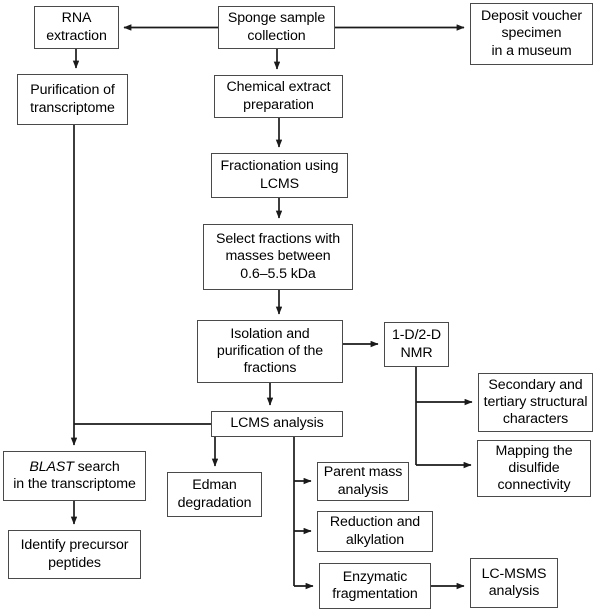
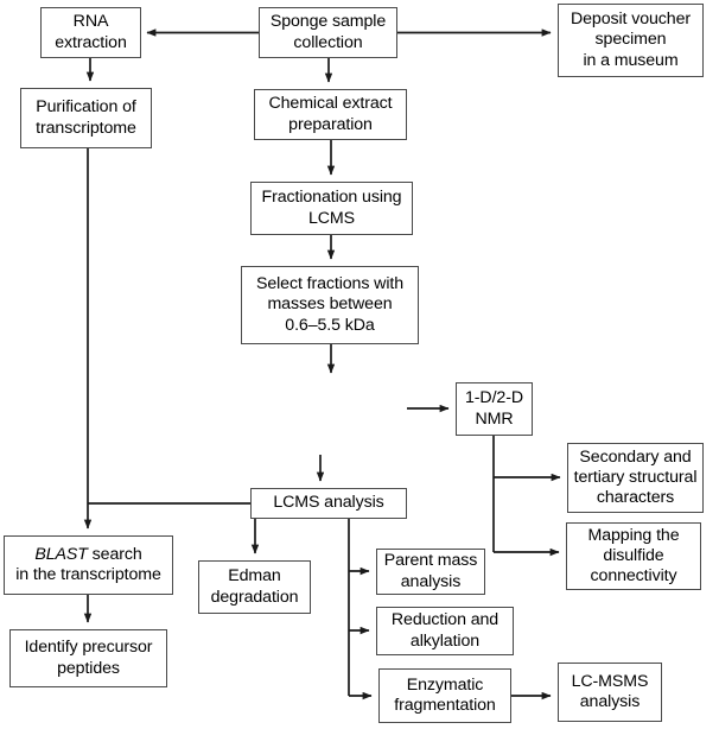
  RNA
  extraction
  Sponge sample
  collection
  Deposit voucher
  specimen
  in a museum
  Purification of
  transcriptome
  Chemical extract
  preparation
  Fractionation using
  LCMS
  Select fractions with
  masses between
  0.6–5.5 kDa
- Isolation and
- purification of the
- fractions
  1-D/2-D
  NMR
  Secondary and
  tertiary structural
  characters
  LCMS analysis
  Mapping the
  disulfide
  connectivity
  BLAST search
  in the transcriptome
  Parent mass
  analysis
  Edman
  degradation
  Reduction and
  alkylation
  Identify precursor
  peptides
  Enzymatic
  fragmentation
  LC-MSMS
  analysis
